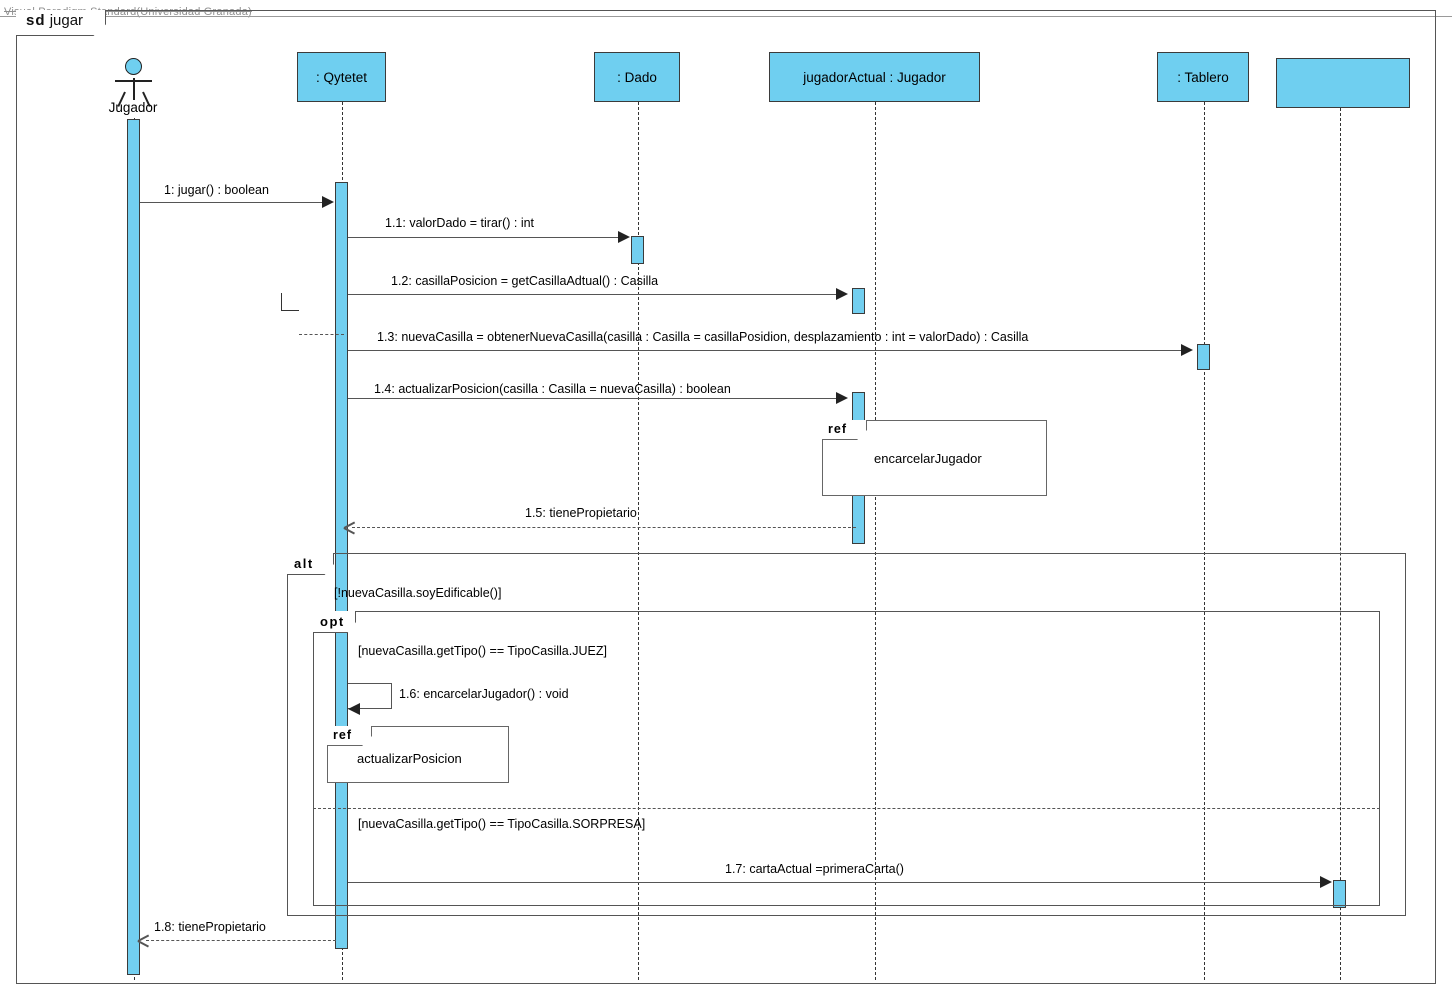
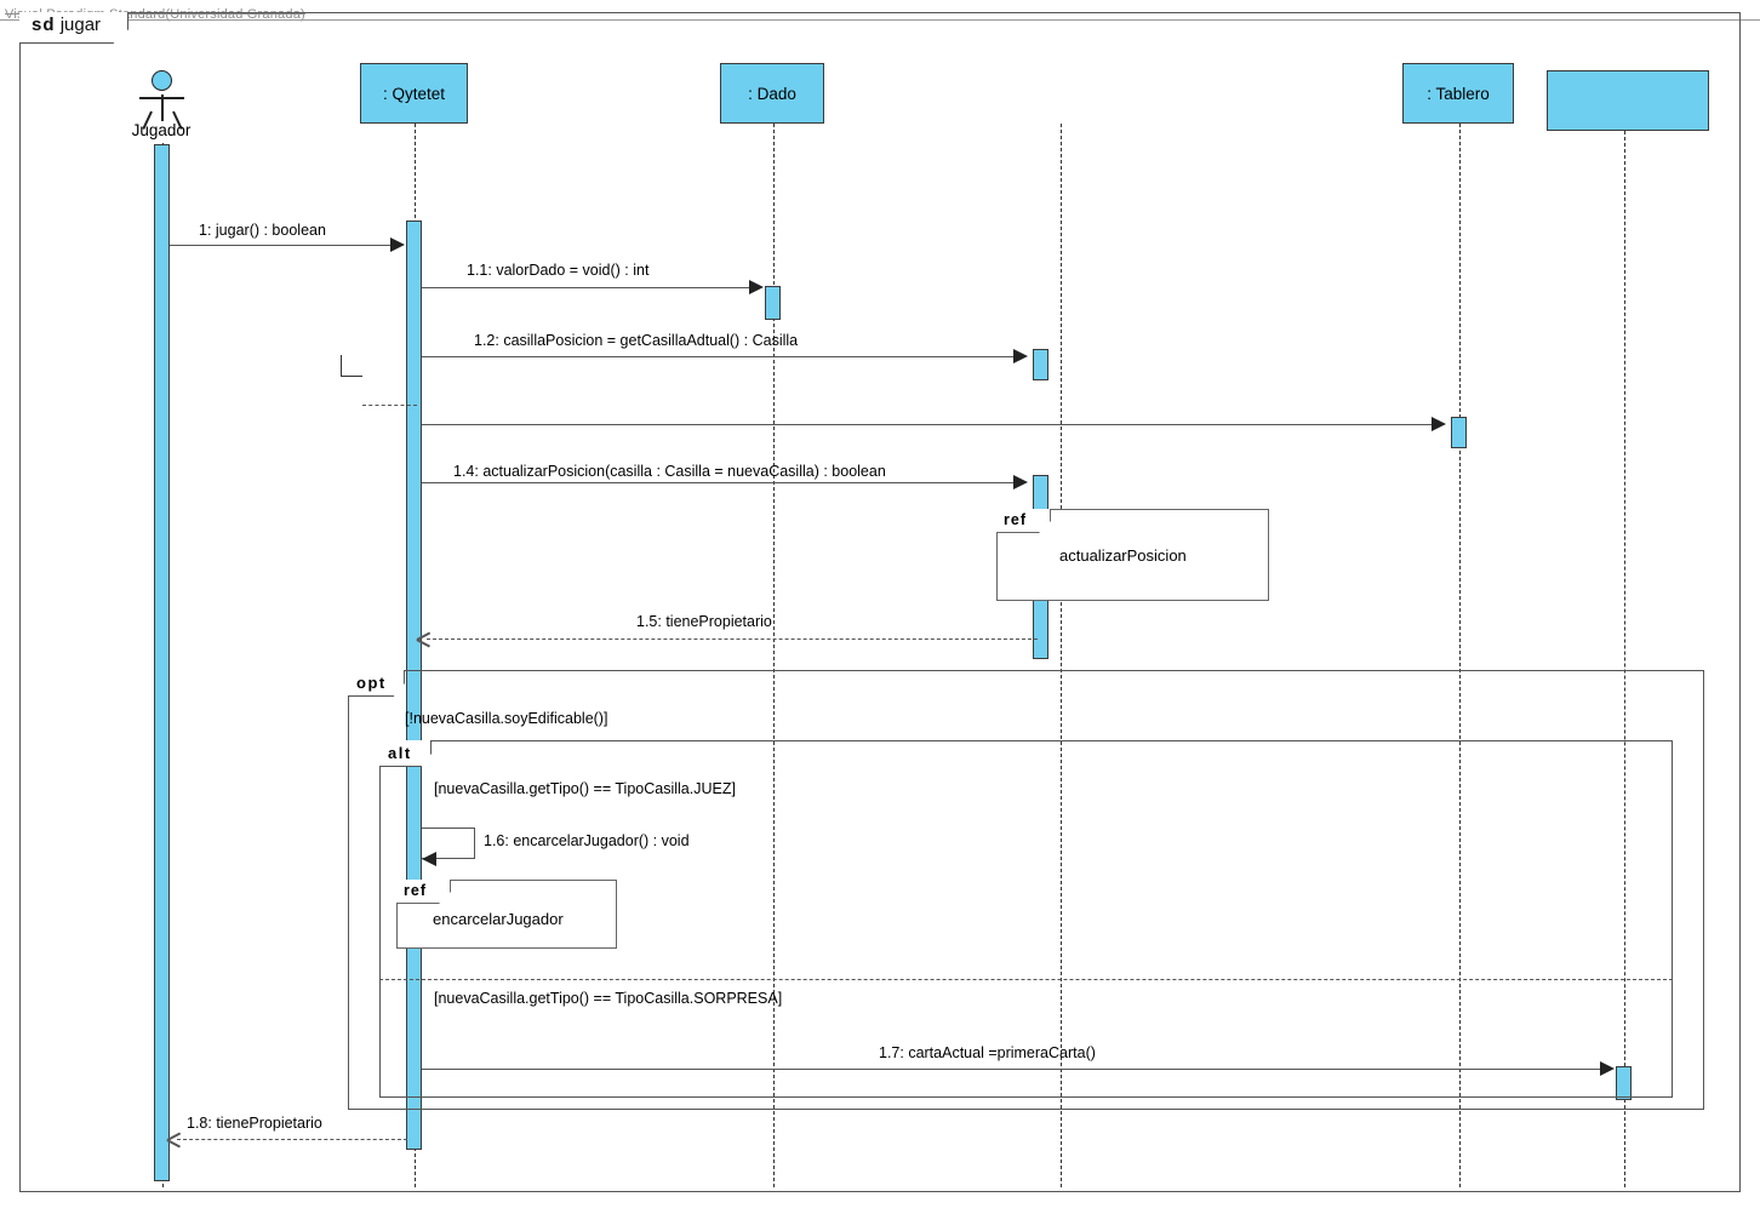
  sd jugar
  Jugador
  : Qytetet
  : Dado
- jugadorActual : Jugador
  : Tablero
  1: jugar() : boolean
- 1.1: valorDado = tirar() : int
+ 1.1: valorDado = void() : int
  1.2: casillaPosicion = getCasillaAdtual() : Casilla
- 1.3: nuevaCasilla = obtenerNuevaCasilla(casilla : Casilla = casillaPosidion, desplazamiento : int = valorDado) : Casilla
  1.4: actualizarPosicion(casilla : Casilla = nuevaCasilla) : boolean
  ref
- encarcelarJugador
+ actualizarPosicion
  1.5: tienePropietario
- alt
+ opt
  [!nuevaCasilla.soyEdificable()]
- opt
+ alt
  [nuevaCasilla.getTipo() == TipoCasilla.JUEZ]
  1.6: encarcelarJugador() : void
  ref
- actualizarPosicion
+ encarcelarJugador
  [nuevaCasilla.getTipo() == TipoCasilla.SORPRESA]
  1.7: cartaActual =primeraCarta()
  1.8: tienePropietario
